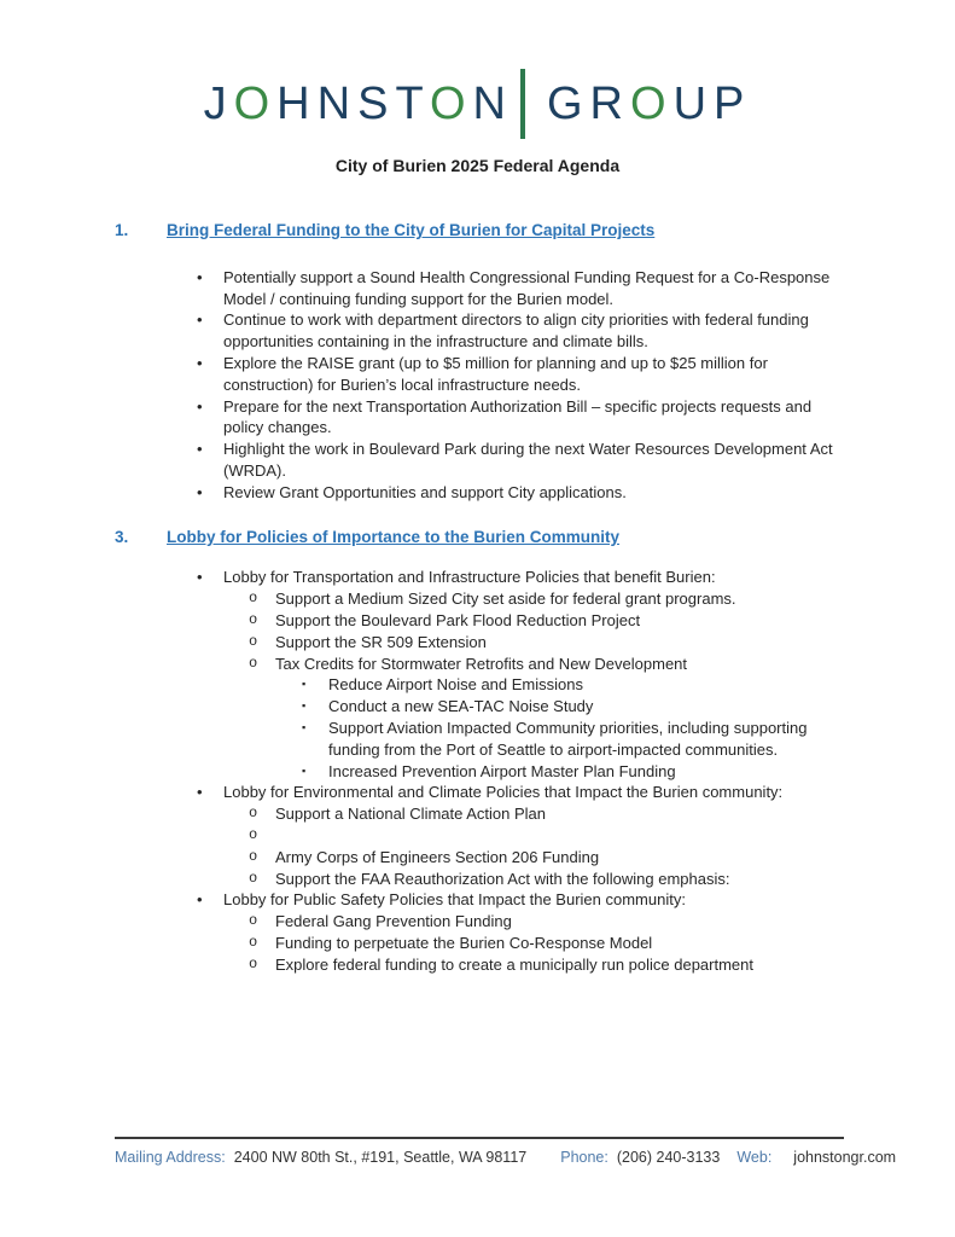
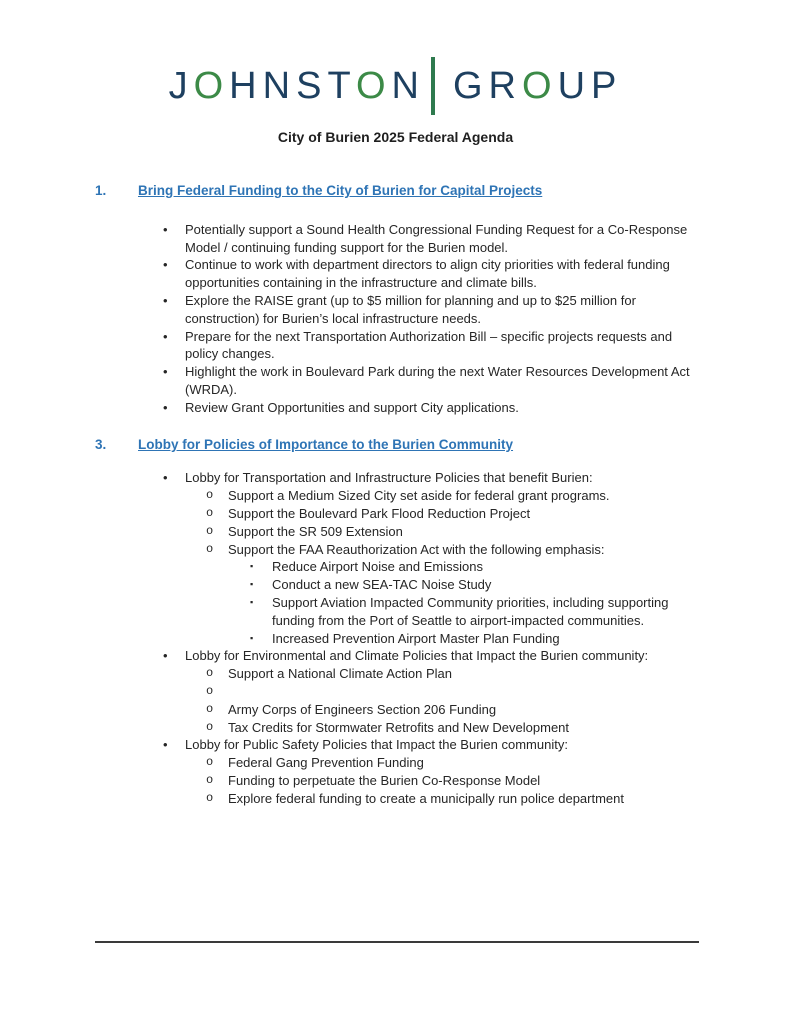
  JOHNSTON
  GROUP
  City of Burien 2025 Federal Agenda
  1.
  Bring Federal Funding to the City of Burien for Capital Projects
  •
  Potentially support a Sound Health Congressional Funding Request for a Co-Response Model / continuing funding support for the Burien model.
  •
  Continue to work with department directors to align city priorities with federal funding opportunities containing in the infrastructure and climate bills.
  •
  Explore the RAISE grant (up to $5 million for planning and up to $25 million for construction) for Burien’s local infrastructure needs.
  •
  Prepare for the next Transportation Authorization Bill – specific projects requests and policy changes.
  •
  Highlight the work in Boulevard Park during the next Water Resources Development Act (WRDA).
  •
  Review Grant Opportunities and support City applications.
  3.
  Lobby for Policies of Importance to the Burien Community
  •
  Lobby for Transportation and Infrastructure Policies that benefit Burien:
  o
  Support a Medium Sized City set aside for federal grant programs.
  o
  Support the Boulevard Park Flood Reduction Project
  o
  Support the SR 509 Extension
  o
- Tax Credits for Stormwater Retrofits and New Development
+ Support the FAA Reauthorization Act with the following emphasis:
  ▪
  Reduce Airport Noise and Emissions
  ▪
  Conduct a new SEA-TAC Noise Study
  ▪
  Support Aviation Impacted Community priorities, including supporting funding from the Port of Seattle to airport-impacted communities.
  ▪
  Increased Prevention Airport Master Plan Funding
  •
  Lobby for Environmental and Climate Policies that Impact the Burien community:
  o
  Support a National Climate Action Plan
  o
  o
  Army Corps of Engineers Section 206 Funding
  o
- Support the FAA Reauthorization Act with the following emphasis:
+ Tax Credits for Stormwater Retrofits and New Development
  •
  Lobby for Public Safety Policies that Impact the Burien community:
  o
  Federal Gang Prevention Funding
  o
  Funding to perpetuate the Burien Co-Response Model
  o
  Explore federal funding to create a municipally run police department
- Mailing Address:
- 2400 NW 80th St., #191, Seattle, WA 98117
- Phone:
- (206) 240-3133
- Web:
- johnstongr.com
